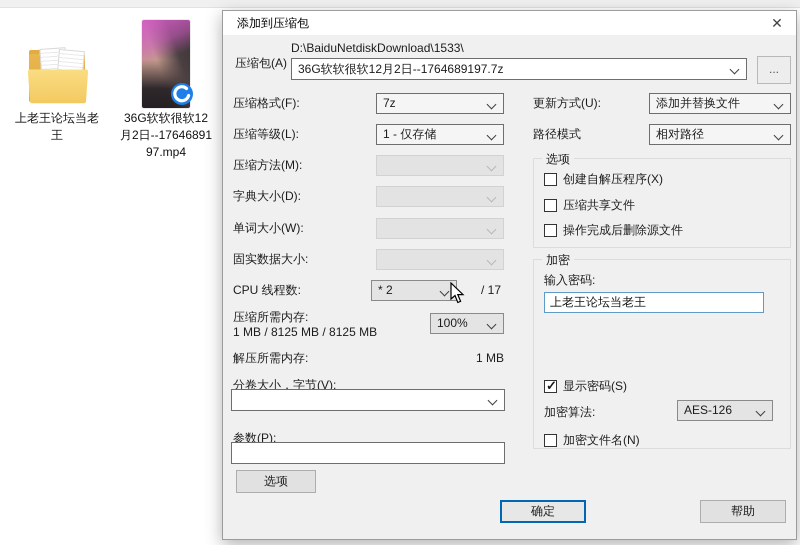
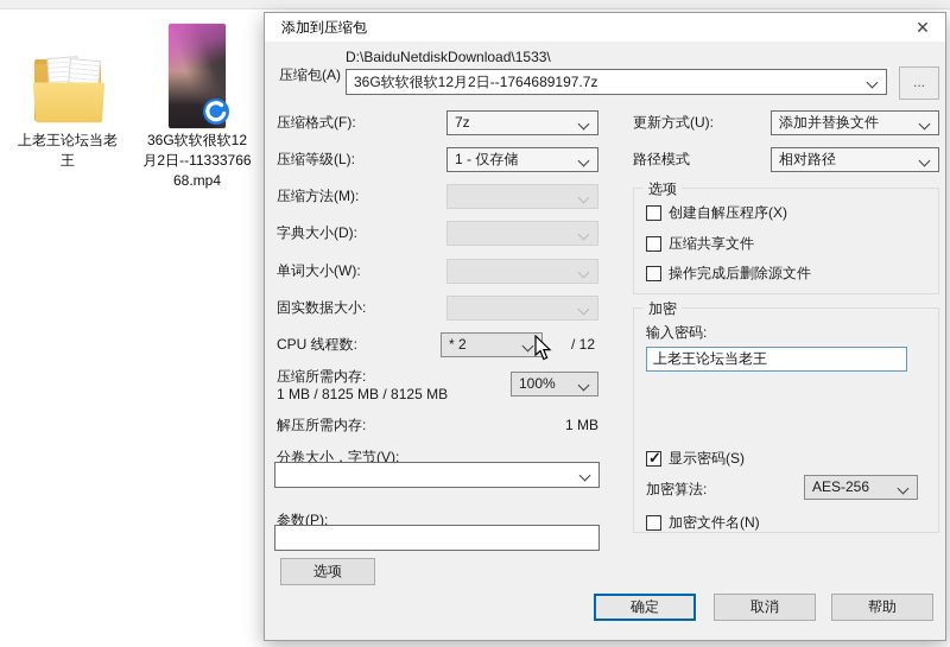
  上老王论坛当老王
- 36G软软很软12月2日--1764689197.mp4
+ 36G软软很软12月2日--1133376668.mp4
  添加到压缩包
  ✕
  压缩包(A)
  D:\BaiduNetdiskDownload\1533\
  36G软软很软12月2日--1764689197.7z
  ...
  压缩格式(F):
  7z
  压缩等级(L):
  1 - 仅存储
  压缩方法(M):
  字典大小(D):
  单词大小(W):
  固实数据大小:
  CPU 线程数:
  * 2
- / 17
+ / 12
  压缩所需内存:
  1 MB / 8125 MB / 8125 MB
  100%
  解压所需内存:
  1 MB
  分卷大小，字节(V):
  参数(P):
  选项
  更新方式(U):
  添加并替换文件
  路径模式
  相对路径
  选项
  创建自解压程序(X)
  压缩共享文件
  操作完成后删除源文件
  加密
  输入密码:
  上老王论坛当老王
  显示密码(S)
  加密算法:
- AES-126
+ AES-256
  加密文件名(N)
  确定
+ 取消
  帮助
